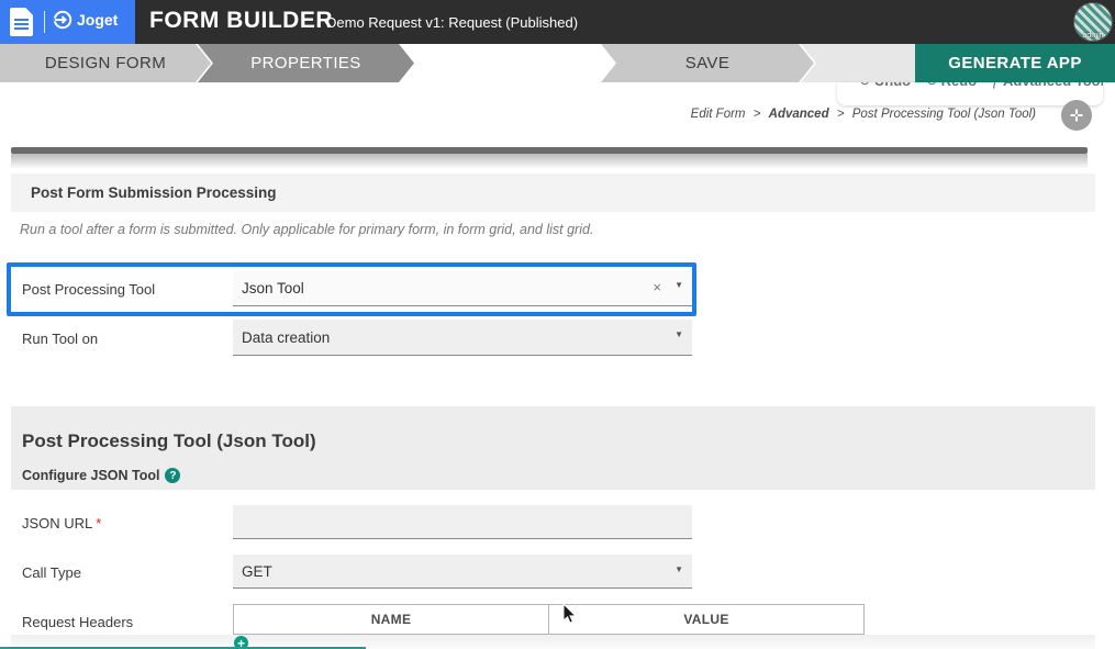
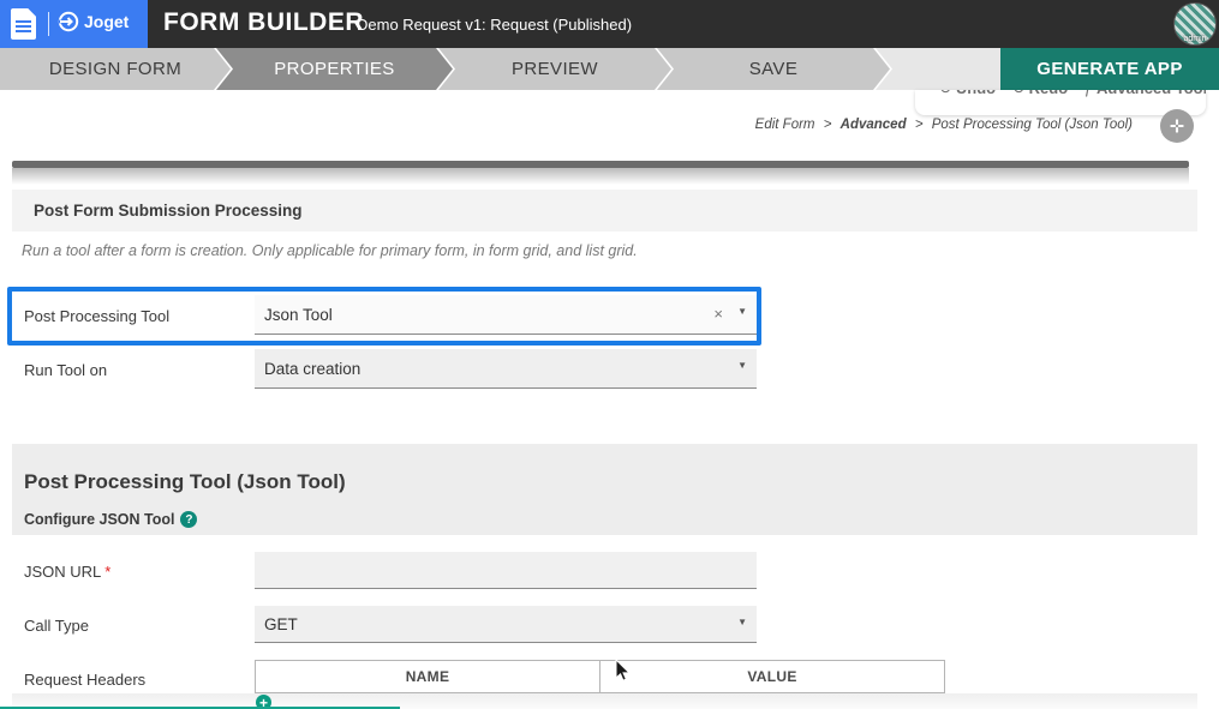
  Joget
  FORM BUILDER
  Demo Request v1: Request (Published)
  DESIGN FORM
  PROPERTIES
+ PREVIEW
  SAVE
  GENERATE APP
  Edit Form > Advanced > Post Processing Tool (Json Tool)
  Post Form Submission Processing
- Run a tool after a form is submitted. Only applicable for primary form, in form grid, and list grid.
+ Run a tool after a form is creation. Only applicable for primary form, in form grid, and list grid.
  Post Processing Tool
  Json Tool
  ×
  ▼
  Run Tool on
  Data creation
  ▼
  Post Processing Tool (Json Tool)
  Configure JSON Tool
  ?
  JSON URL *
  Call Type
  GET
  ▼
  Request Headers
  NAME
  VALUE
  +
